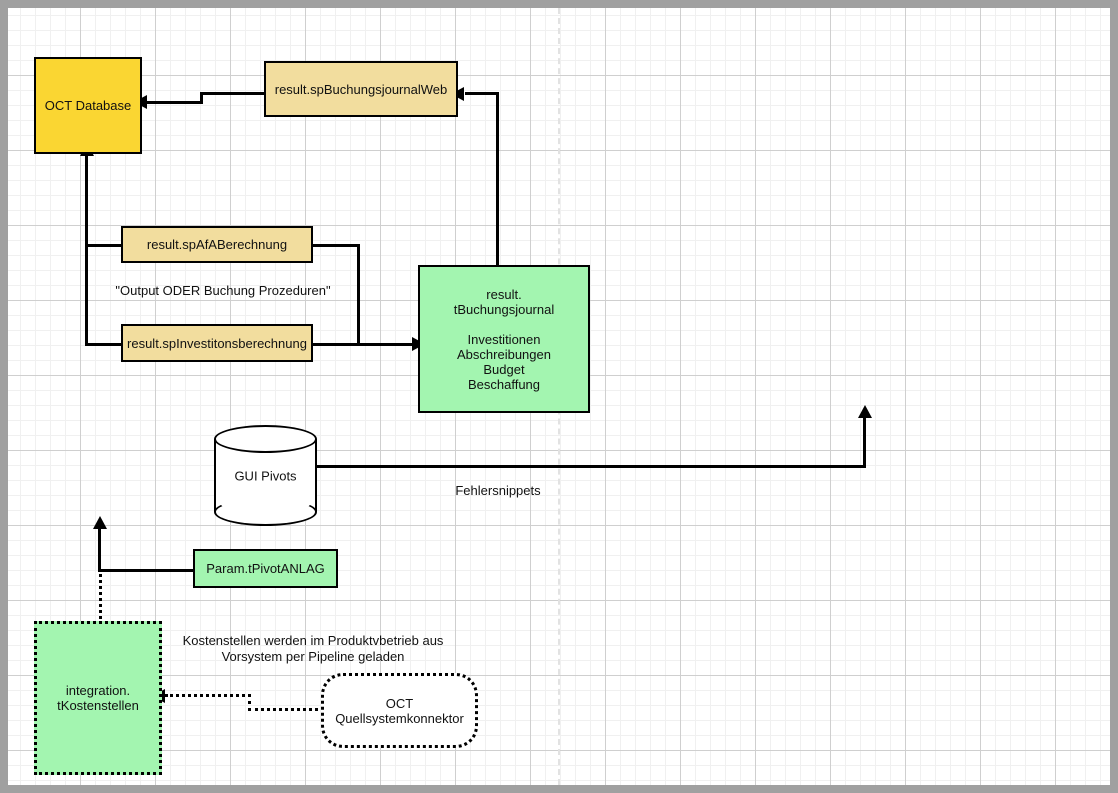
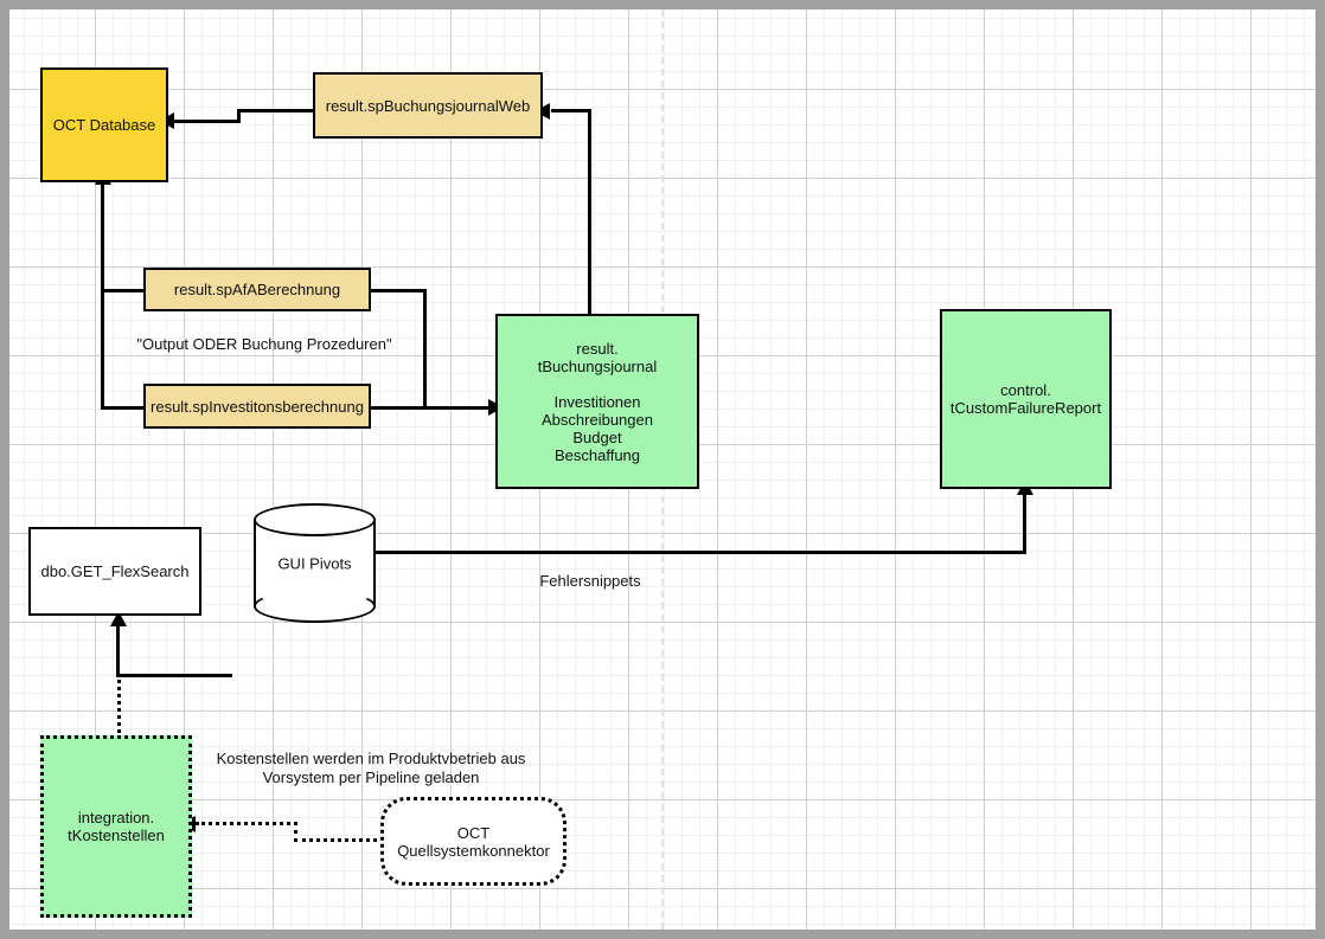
  OCT Database
  result.spBuchungsjournalWeb
  result.spAfABerechnung
  result.spInvestitonsberechnung
  result.
  tBuchungsjournal
  Investitionen
  Abschreibungen
  Budget
  Beschaffung
+ control.
+ tCustomFailureReport
+ dbo.GET_FlexSearch
  GUI Pivots
- Param.tPivotANLAG
  integration.
  tKostenstellen
  OCT
  Quellsystemkonnektor
  "Output ODER Buchung Prozeduren"
  Fehlersnippets
  Kostenstellen werden im Produktvbetrieb aus
  Vorsystem per Pipeline geladen
